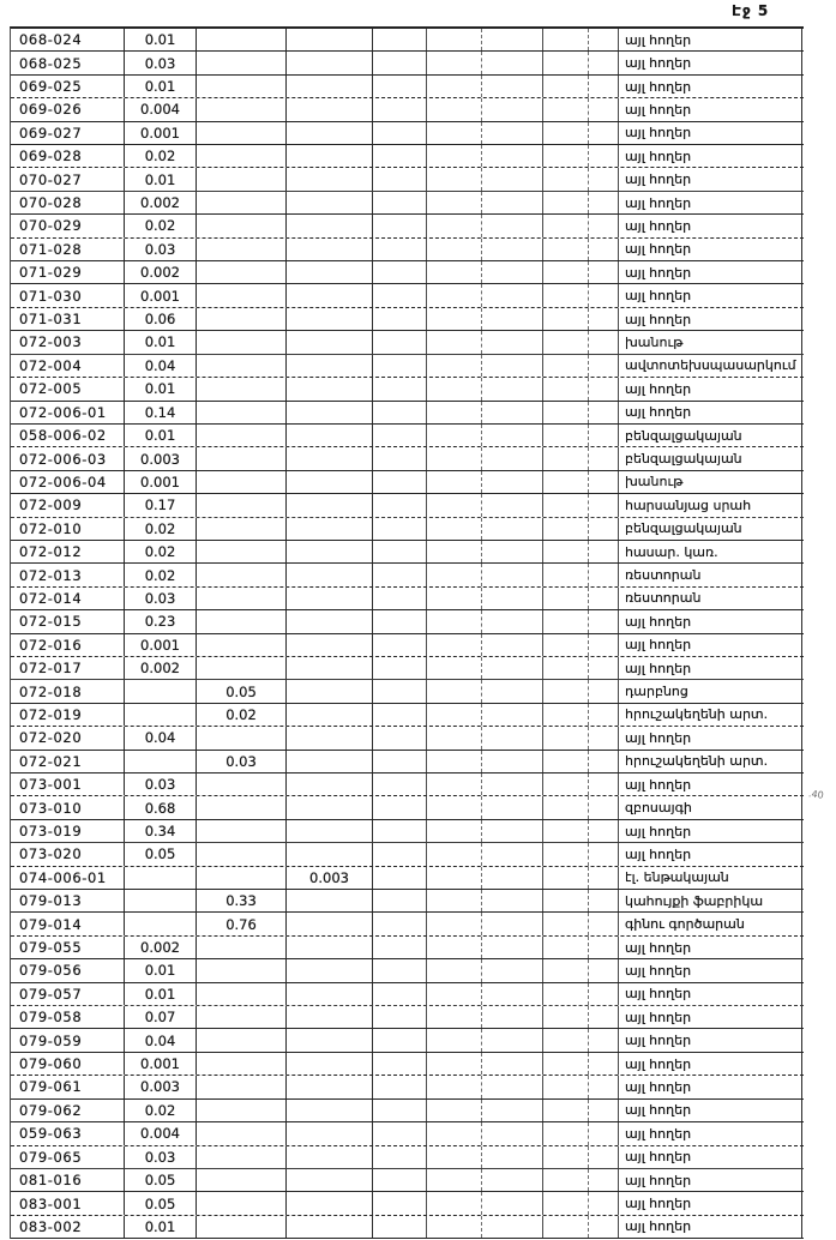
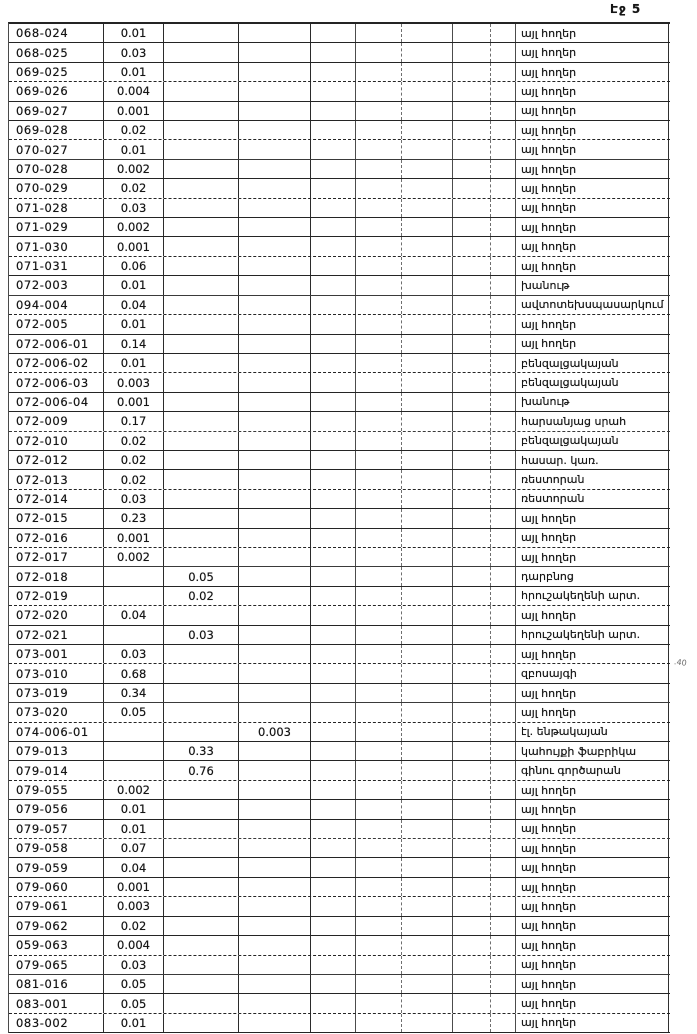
  Էջ 5
  068-024
  0.01
  այլ հողեր
  068-025
  0.03
  այլ հողեր
  069-025
  0.01
  այլ հողեր
  069-026
  0.004
  այլ հողեր
  069-027
  0.001
  այլ հողեր
  069-028
  0.02
  այլ հողեր
  070-027
  0.01
  այլ հողեր
  070-028
  0.002
  այլ հողեր
  070-029
  0.02
  այլ հողեր
  071-028
  0.03
  այլ հողեր
  071-029
  0.002
  այլ հողեր
  071-030
  0.001
  այլ հողեր
  071-031
  0.06
  այլ հողեր
  072-003
  0.01
  խանութ
- 072-004
+ 094-004
  0.04
  ավտոտեխսպասարկում
  072-005
  0.01
  այլ հողեր
  072-006-01
  0.14
  այլ հողեր
- 058-006-02
+ 072-006-02
  0.01
  բենզալցակայան
  072-006-03
  0.003
  բենզալցակայան
  072-006-04
  0.001
  խանութ
  072-009
  0.17
  հարսանյաց սրահ
  072-010
  0.02
  բենզալցակայան
  072-012
  0.02
  հասար. կառ.
  072-013
  0.02
  ռեստորան
  072-014
  0.03
  ռեստորան
  072-015
  0.23
  այլ հողեր
  072-016
  0.001
  այլ հողեր
  072-017
  0.002
  այլ հողեր
  072-018
  0.05
  դարբնոց
  072-019
  0.02
  հրուշակեղենի արտ.
  072-020
  0.04
  այլ հողեր
  072-021
  0.03
  հրուշակեղենի արտ.
  073-001
  0.03
  այլ հողեր
  073-010
  0.68
  զբոսայգի
  073-019
  0.34
  այլ հողեր
  073-020
  0.05
  այլ հողեր
  074-006-01
  0.003
  էլ. ենթակայան
  079-013
  0.33
  կահույքի ֆաբրիկա
  079-014
  0.76
  գինու գործարան
  079-055
  0.002
  այլ հողեր
  079-056
  0.01
  այլ հողեր
  079-057
  0.01
  այլ հողեր
  079-058
  0.07
  այլ հողեր
  079-059
  0.04
  այլ հողեր
  079-060
  0.001
  այլ հողեր
  079-061
  0.003
  այլ հողեր
  079-062
  0.02
  այլ հողեր
  059-063
  0.004
  այլ հողեր
  079-065
  0.03
  այլ հողեր
  081-016
  0.05
  այլ հողեր
  083-001
  0.05
  այլ հողեր
  083-002
  0.01
  այլ հողեր
